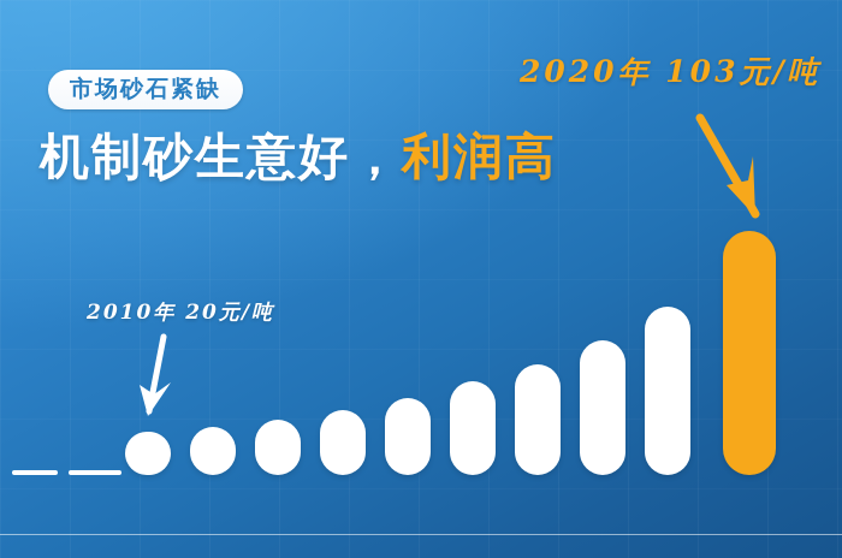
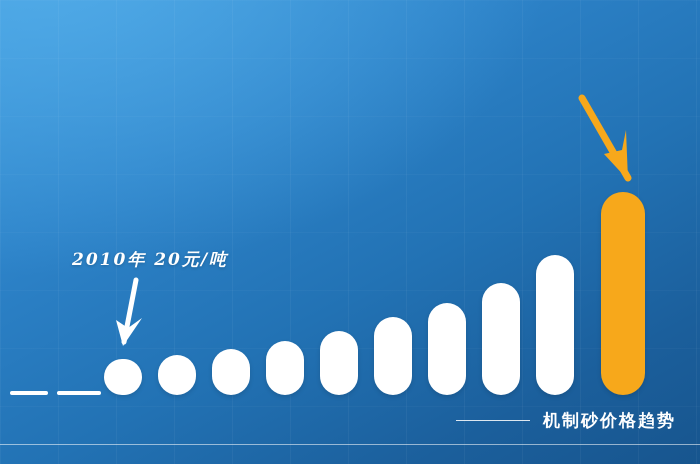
- 市场砂石紧缺
- 机制砂生意好，利润高
- 2020年 103元/吨
  2010年 20元/吨
+ 机制砂价格趋势
